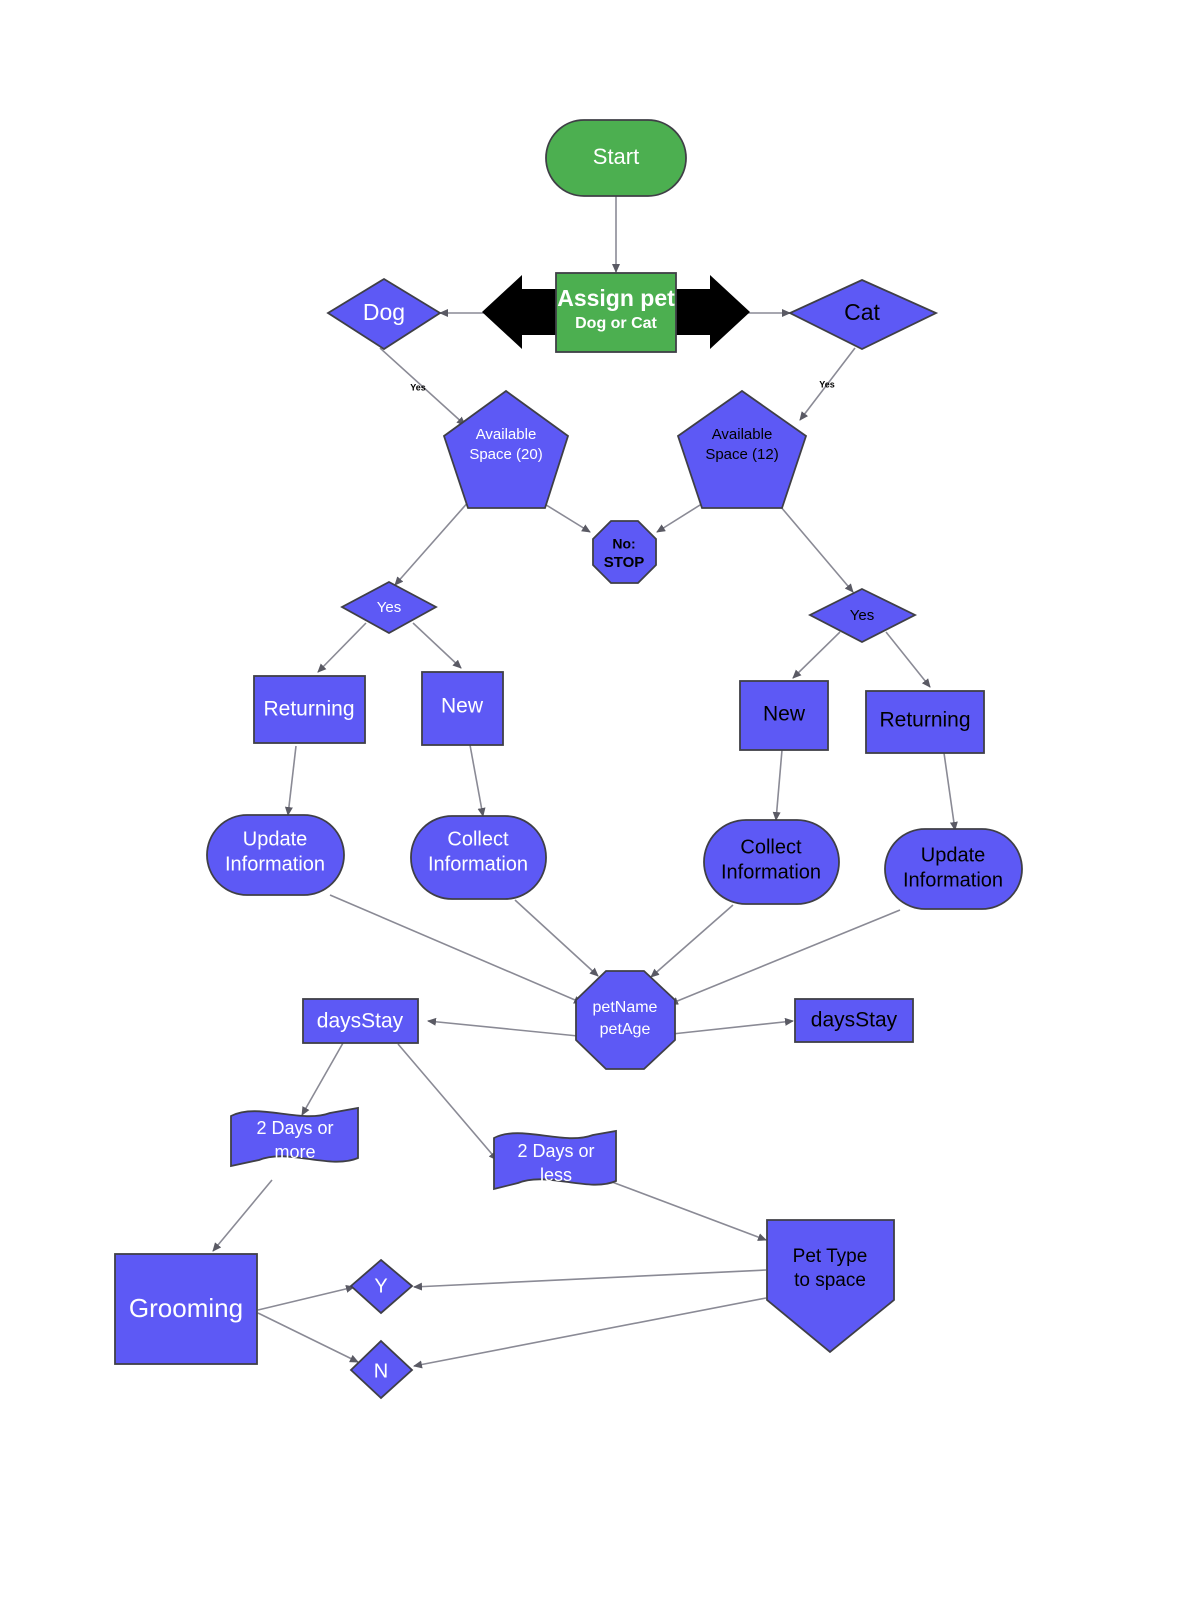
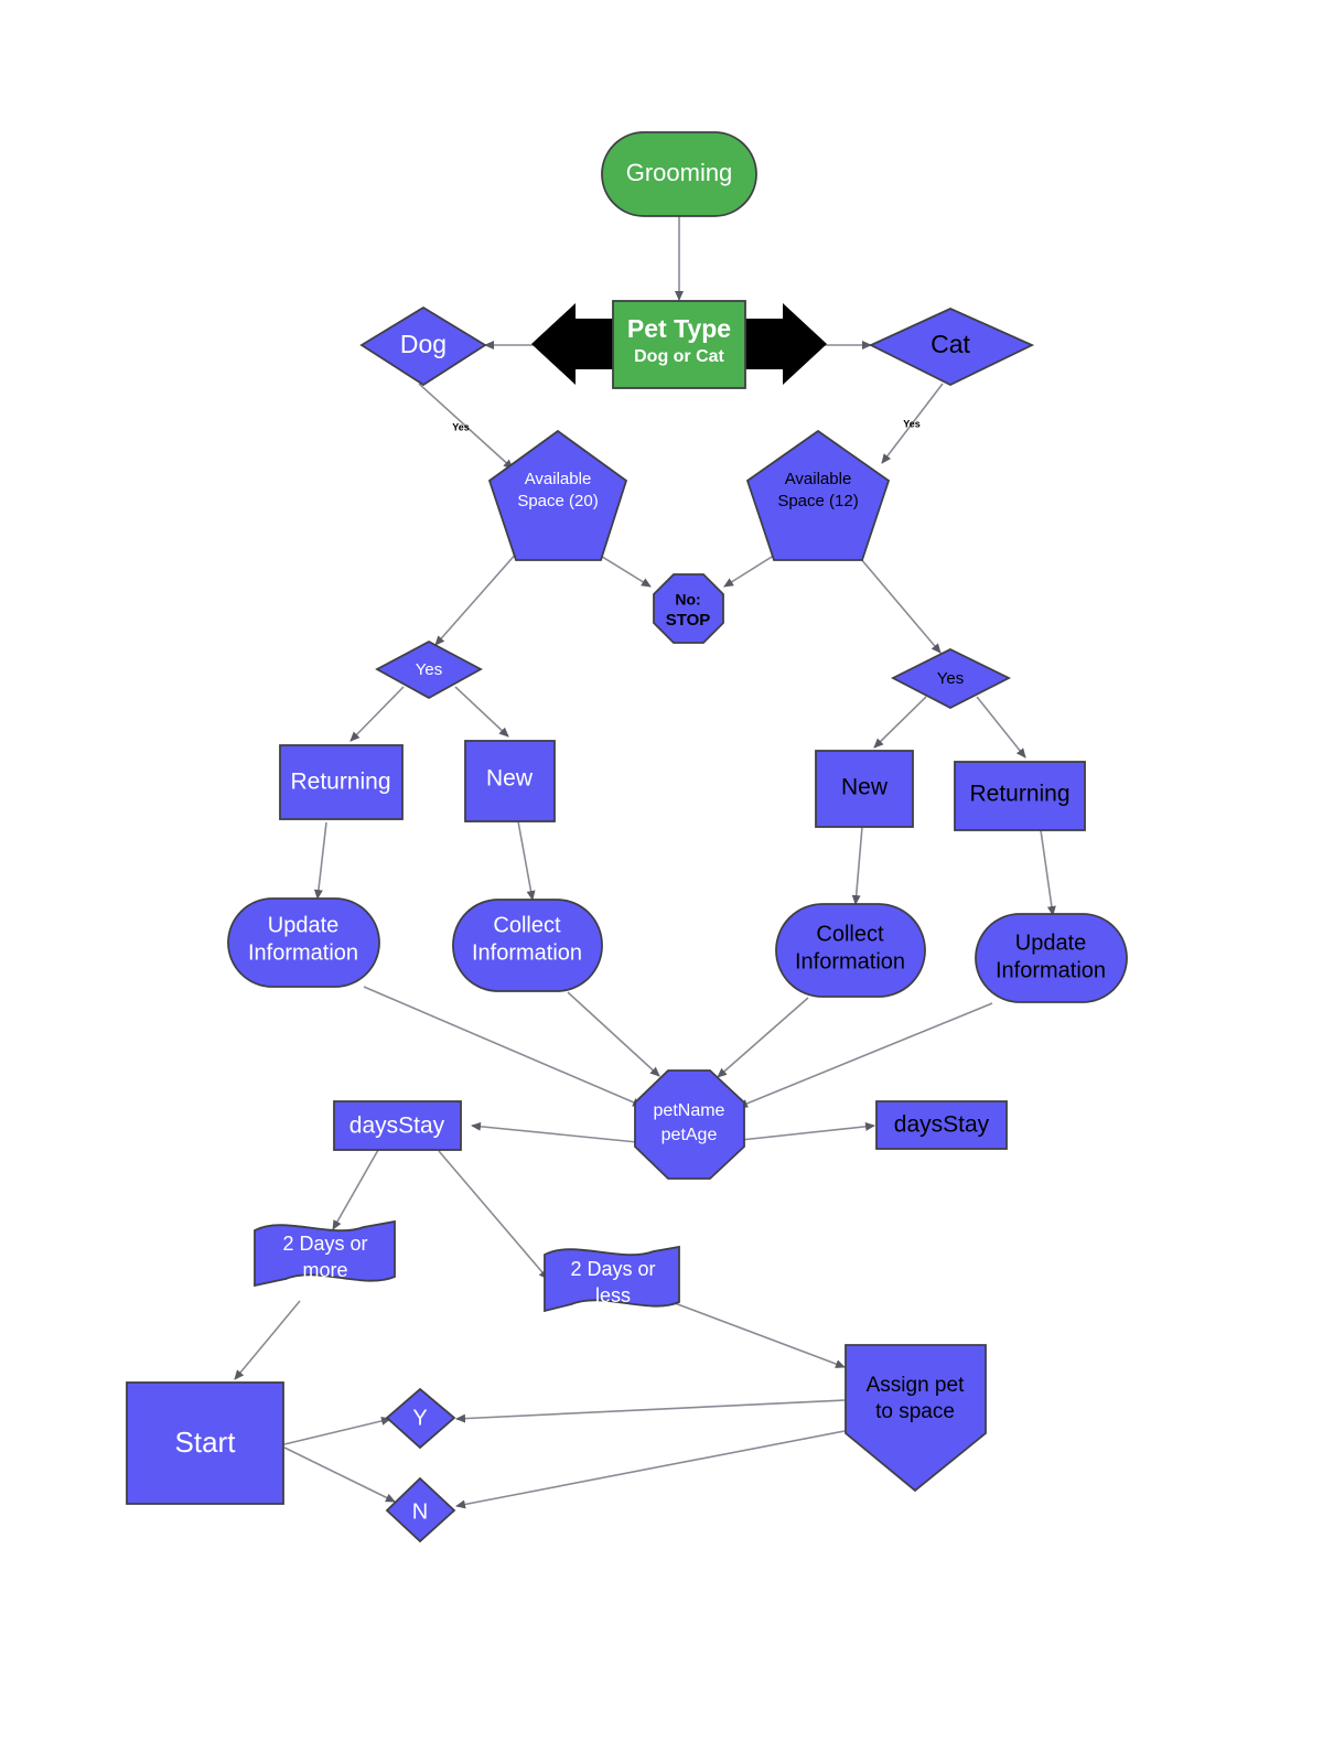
- Start
+ Grooming
- Assign pet
+ Pet Type
  Dog or Cat
  Dog
  Cat
  Available
  Space (20)
  Available
  Space (12)
  No:
  STOP
  Yes
  Yes
  Returning
  New
  New
  Returning
  Update
  Information
  Collect
  Information
  Collect
  Information
  Update
  Information
  petName
  petAge
  daysStay
  daysStay
  2 Days or
  more
  2 Days or
  less
- Grooming
+ Start
  Y
  N
- Pet Type
+ Assign pet
  to space
  Yes
  Yes
